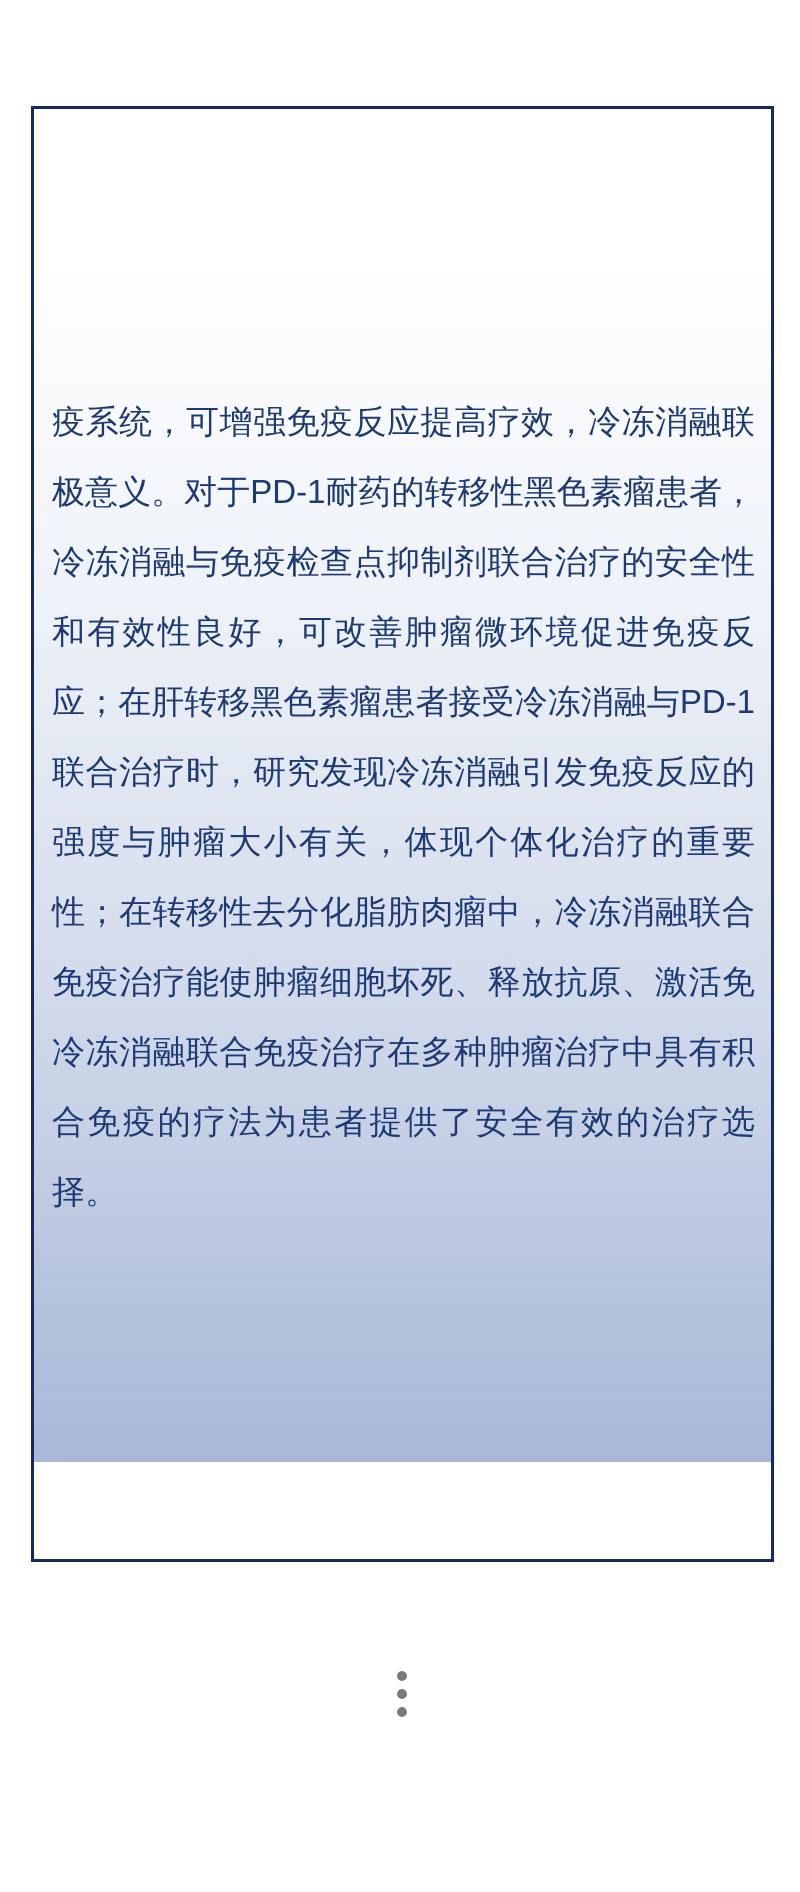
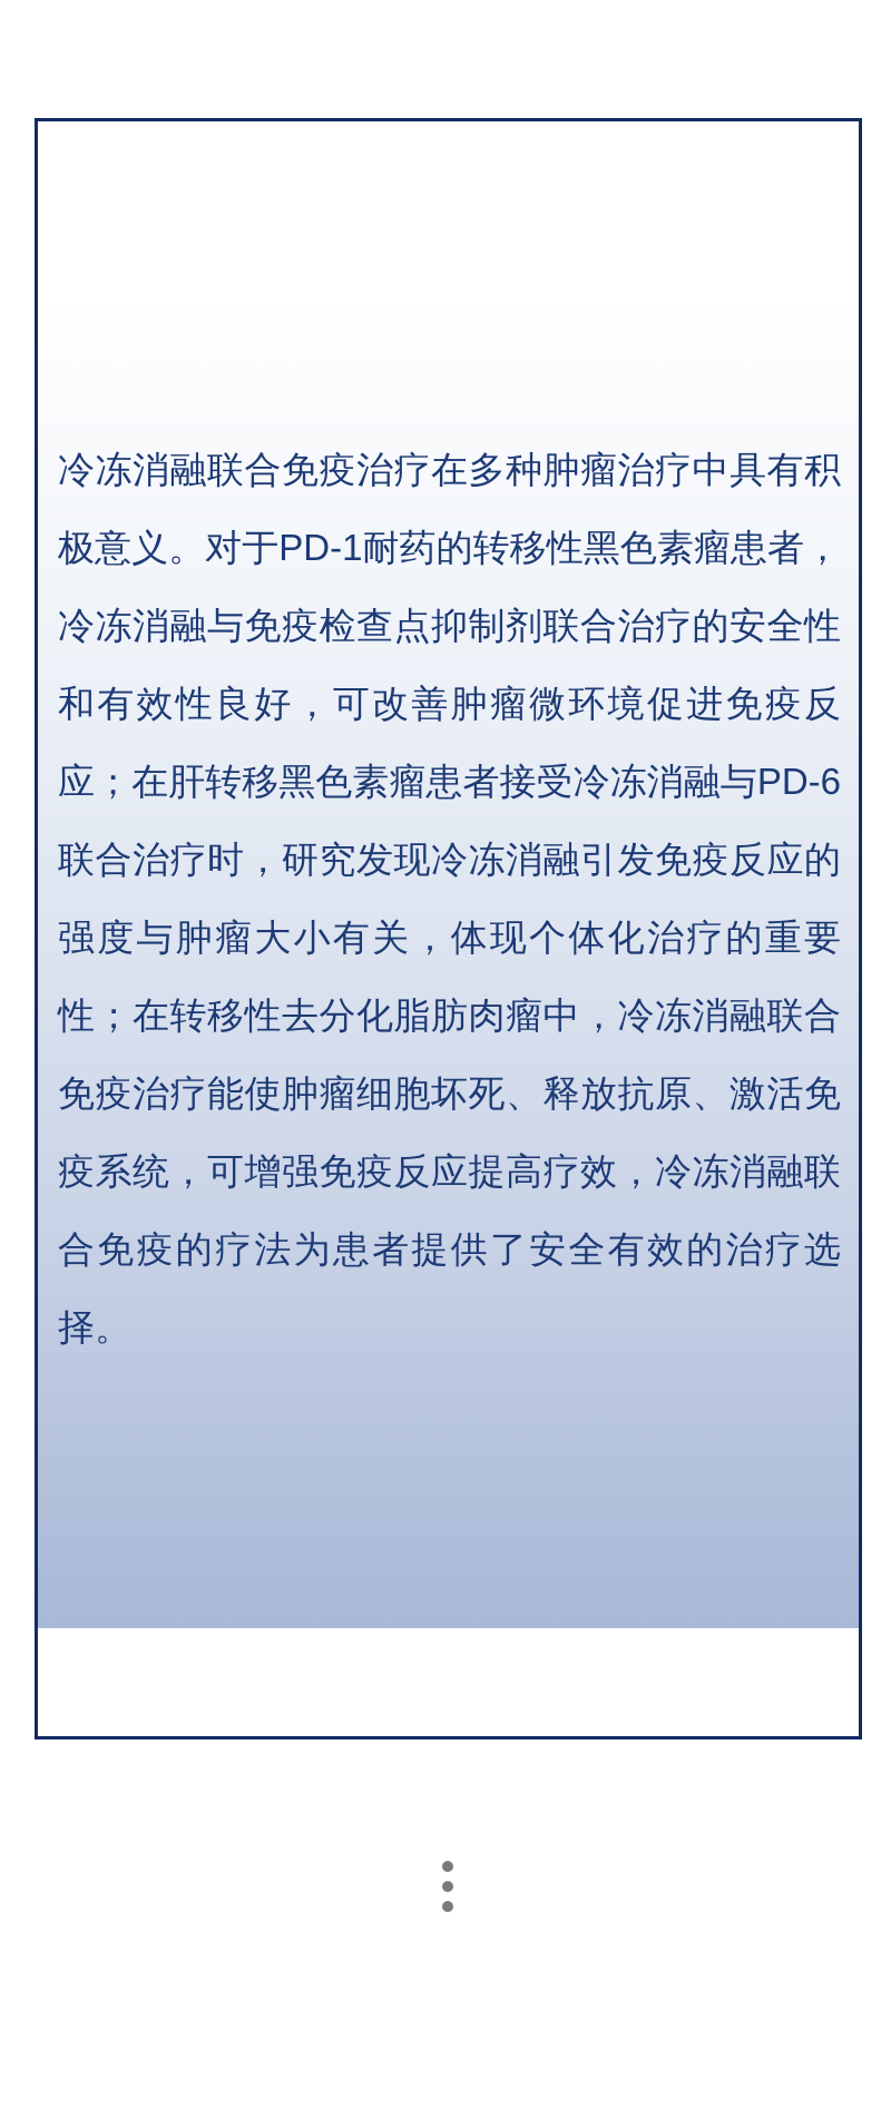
- 疫系统，可增强免疫反应提高疗效，冷冻消融联
+ 冷冻消融联合免疫治疗在多种肿瘤治疗中具有积
  极意义。对于PD-1耐药的转移性黑色素瘤患者，
  冷冻消融与免疫检查点抑制剂联合治疗的安全性
  和有效性良好，可改善肿瘤微环境促进免疫反
- 应；在肝转移黑色素瘤患者接受冷冻消融与PD-1
+ 应；在肝转移黑色素瘤患者接受冷冻消融与PD-6
  联合治疗时，研究发现冷冻消融引发免疫反应的
  强度与肿瘤大小有关，体现个体化治疗的重要
  性；在转移性去分化脂肪肉瘤中，冷冻消融联合
  免疫治疗能使肿瘤细胞坏死、释放抗原、激活免
- 冷冻消融联合免疫治疗在多种肿瘤治疗中具有积
+ 疫系统，可增强免疫反应提高疗效，冷冻消融联
  合免疫的疗法为患者提供了安全有效的治疗选
  择。
